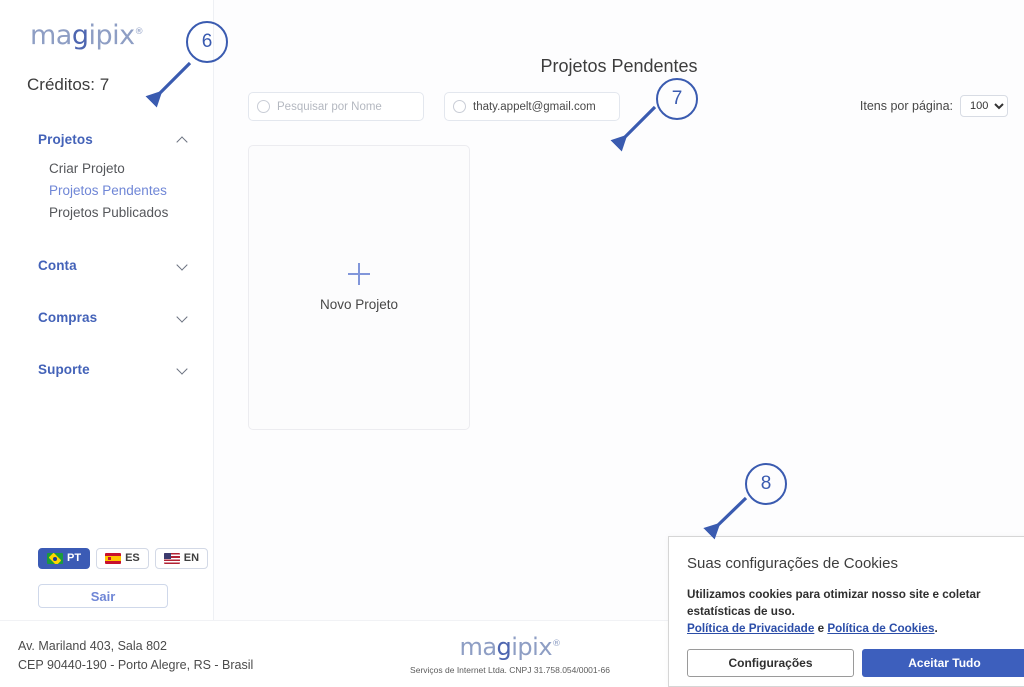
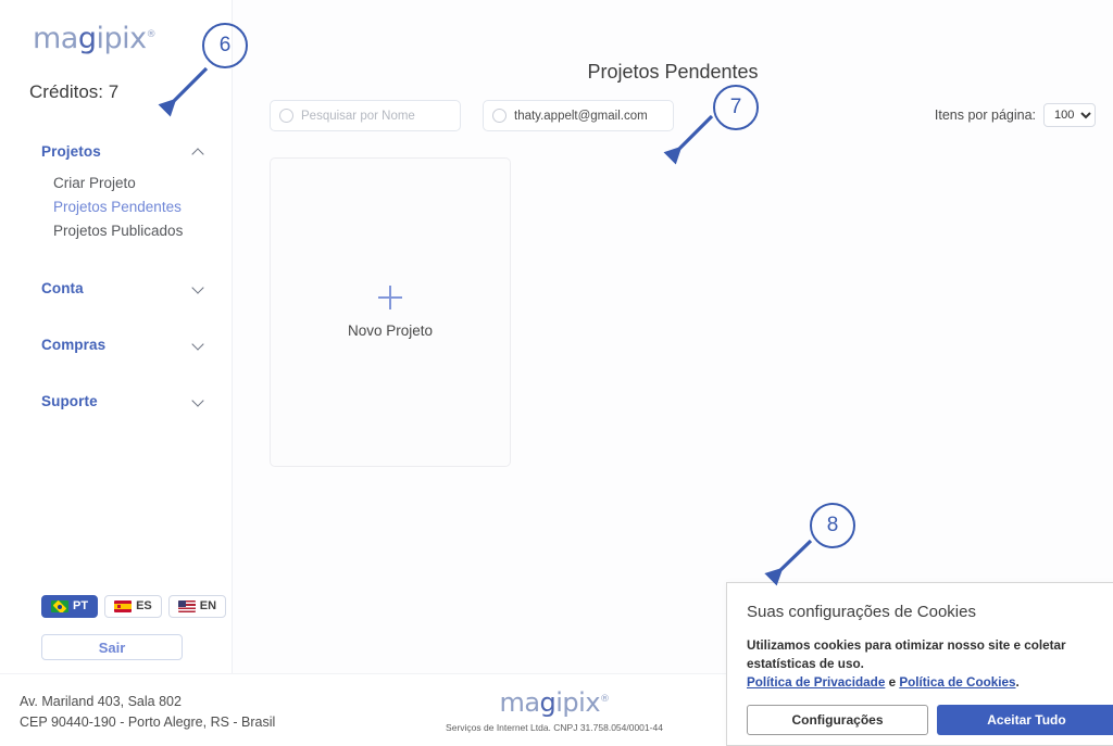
  magipix®
  Créditos: 7
  Projetos
  Criar Projeto
  Projetos Pendentes
  Projetos Publicados
  Conta
  Compras
  Suporte
  PT
  ES
  EN
  Sair
  Projetos Pendentes
  Pesquisar por Nome
  thaty.appelt@gmail.com
  Itens por página:
  100
  Novo Projeto
  Av. Mariland 403, Sala 802
  CEP 90440-190 - Porto Alegre, RS - Brasil
  magipix®
- Serviços de Internet Ltda. CNPJ 31.758.054/0001-66
+ Serviços de Internet Ltda. CNPJ 31.758.054/0001-44
  Suas configurações de Cookies
  Utilizamos cookies para otimizar nosso site e coletar
  estatísticas de uso.
  Política de Privacidade e Política de Cookies.
  Configurações
  Aceitar Tudo
  6
  7
  8
